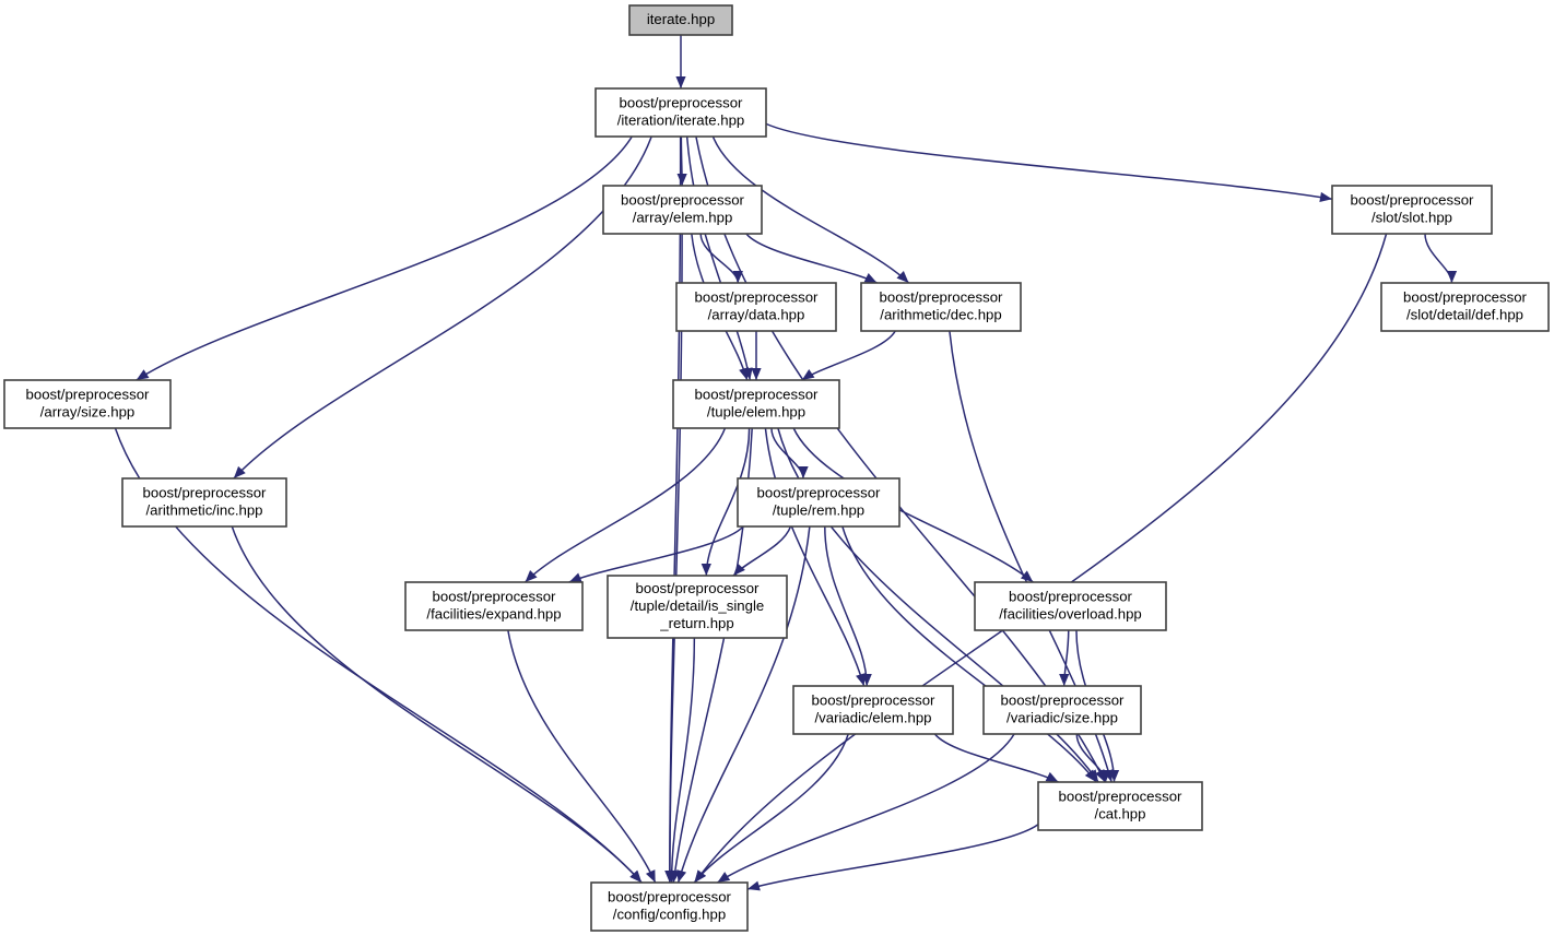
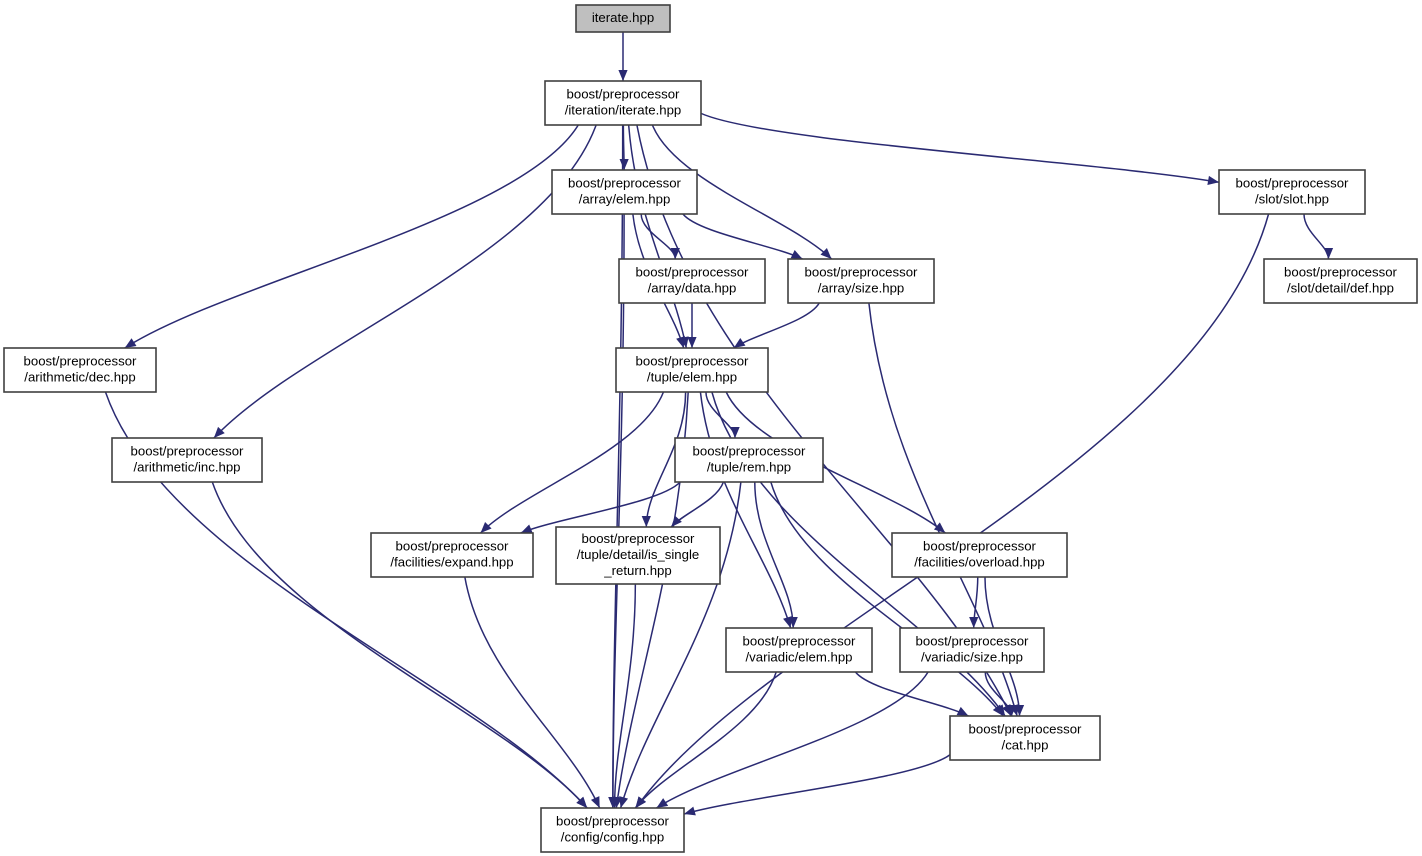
  iterate.hpp
  boost/preprocessor
  /iteration/iterate.hpp
  boost/preprocessor
  /array/elem.hpp
  boost/preprocessor
  /slot/slot.hpp
  boost/preprocessor
  /array/data.hpp
  boost/preprocessor
- /arithmetic/dec.hpp
+ /array/size.hpp
  boost/preprocessor
  /slot/detail/def.hpp
  boost/preprocessor
- /array/size.hpp
+ /arithmetic/dec.hpp
  boost/preprocessor
  /tuple/elem.hpp
  boost/preprocessor
  /arithmetic/inc.hpp
  boost/preprocessor
  /tuple/rem.hpp
  boost/preprocessor
  /facilities/expand.hpp
  boost/preprocessor
  /tuple/detail/is_single
  _return.hpp
  boost/preprocessor
  /facilities/overload.hpp
  boost/preprocessor
  /variadic/elem.hpp
  boost/preprocessor
  /variadic/size.hpp
  boost/preprocessor
  /cat.hpp
  boost/preprocessor
  /config/config.hpp
